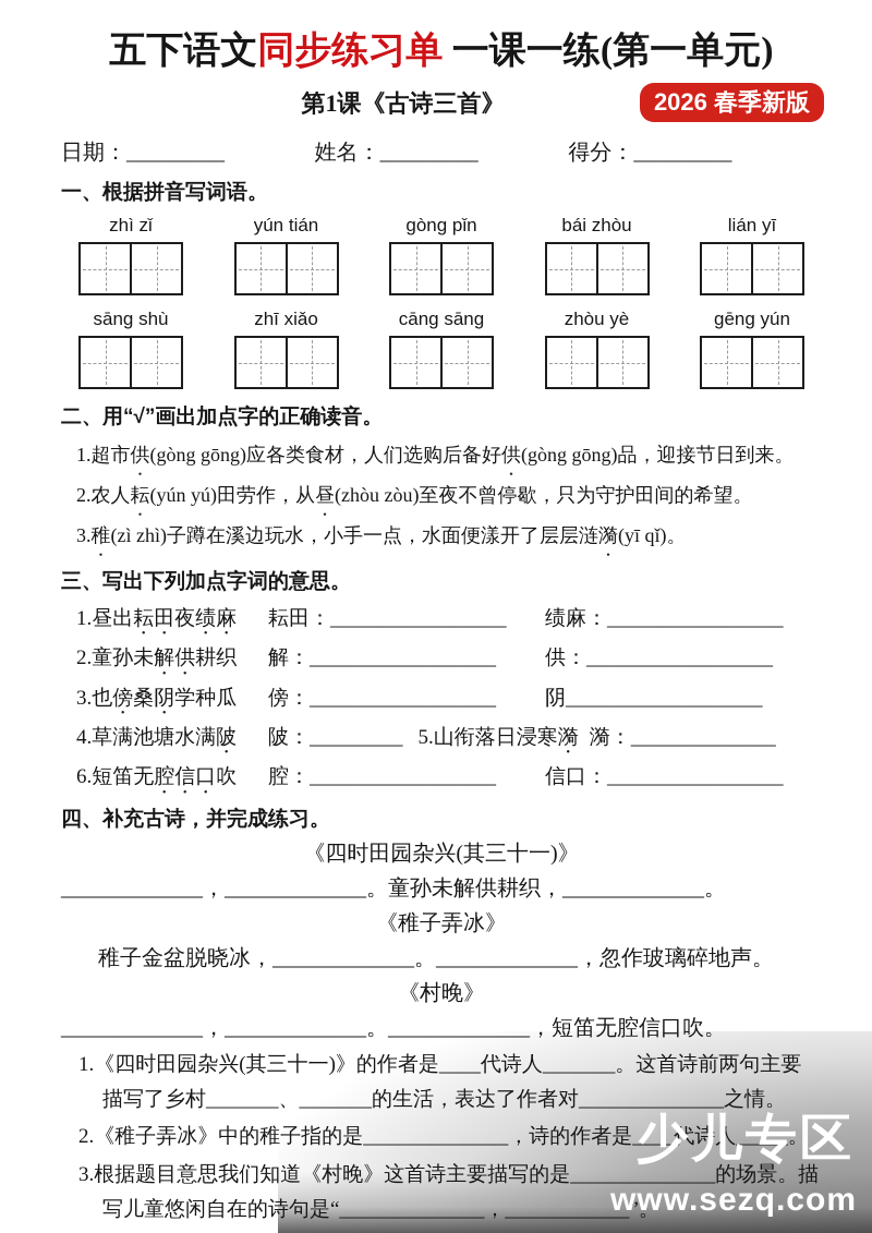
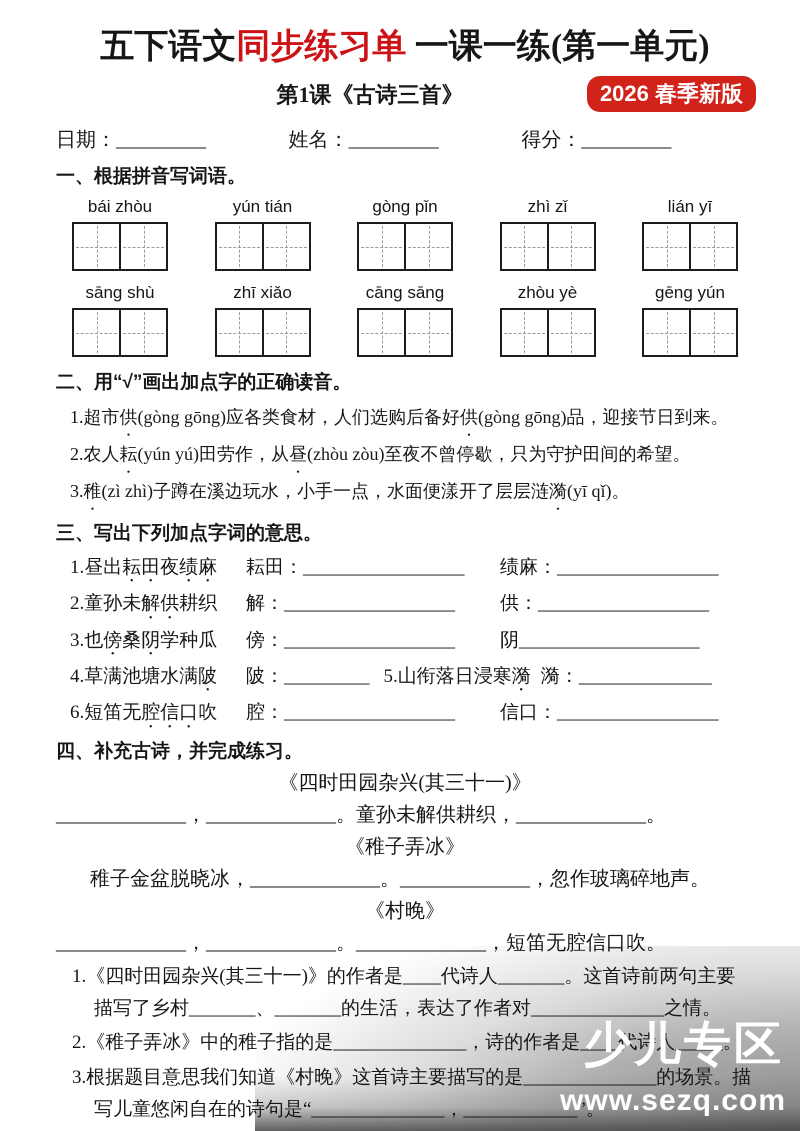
  五下语文同步练习单 一课一练(第一单元)
  第1课《古诗三首》
  2026 春季新版
  日期：_________
  姓名：_________
  得分：_________
  一、根据拼音写词语。
- zhì zǐ
+ bái zhòu
  yún tián
  gòng pǐn
- bái zhòu
+ zhì zǐ
  lián yī
  sāng shù
  zhī xiǎo
  cāng sāng
  zhòu yè
  gēng yún
  二、用“√”画出加点字的正确读音。
  1.超市供(gòng gōng)应各类食材，人们选购后备好供(gòng gōng)品，迎接节日到来。
  2.农人耘(yún yú)田劳作，从昼(zhòu zòu)至夜不曾停歇，只为守护田间的希望。
  3.稚(zì zhì)子蹲在溪边玩水，小手一点，水面便漾开了层层涟漪(yī qǐ)。
  三、写出下列加点字词的意思。
  1.昼出耘田夜绩麻
  耘田：_________________
  绩麻：_________________
  2.童孙未解供耕织
  解：__________________
  供：__________________
  3.也傍桑阴学种瓜
  傍：__________________
  阴___________________
  4.草满池塘水满陂
  陂：_________
  5.山衔落日浸寒漪
  漪：______________
  6.短笛无腔信口吹
  腔：__________________
  信口：_________________
  四、补充古诗，并完成练习。
  《四时田园杂兴(其三十一)》
  _____________，_____________。童孙未解供耕织，_____________。
  《稚子弄冰》
  稚子金盆脱晓冰，_____________。_____________，忽作玻璃碎地声。
  《村晚》
  _____________，_____________。_____________，短笛无腔信口吹。
  1.《四时田园杂兴(其三十一)》的作者是____代诗人_______。这首诗前两句主要描写了乡村_______、_______的生活，表达了作者对______________之情。
  2.《稚子弄冰》中的稚子指的是______________，诗的作者是____代诗人_____。
  3.根据题目意思我们知道《村晚》这首诗主要描写的是______________的场景。描写儿童悠闲自在的诗句是“______________，____________”。
  少儿专区
  www.sezq.com
